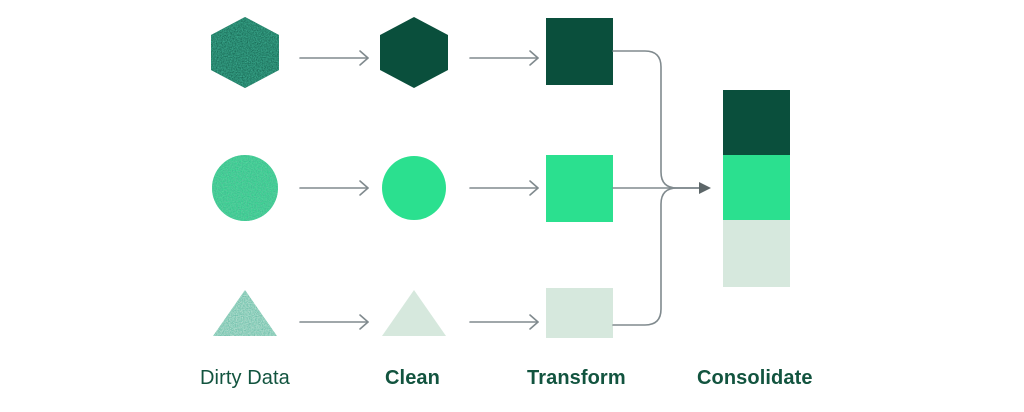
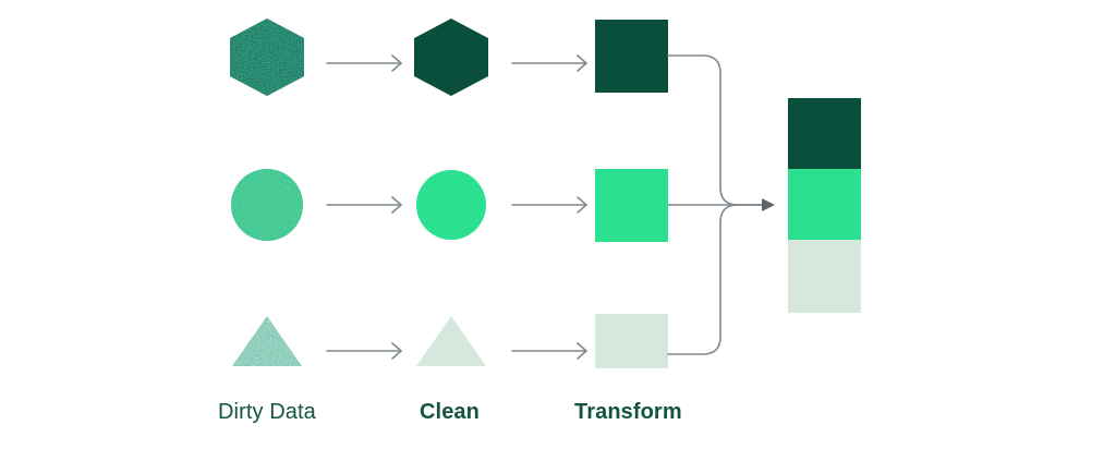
  Dirty Data
  Clean
  Transform
- Consolidate
